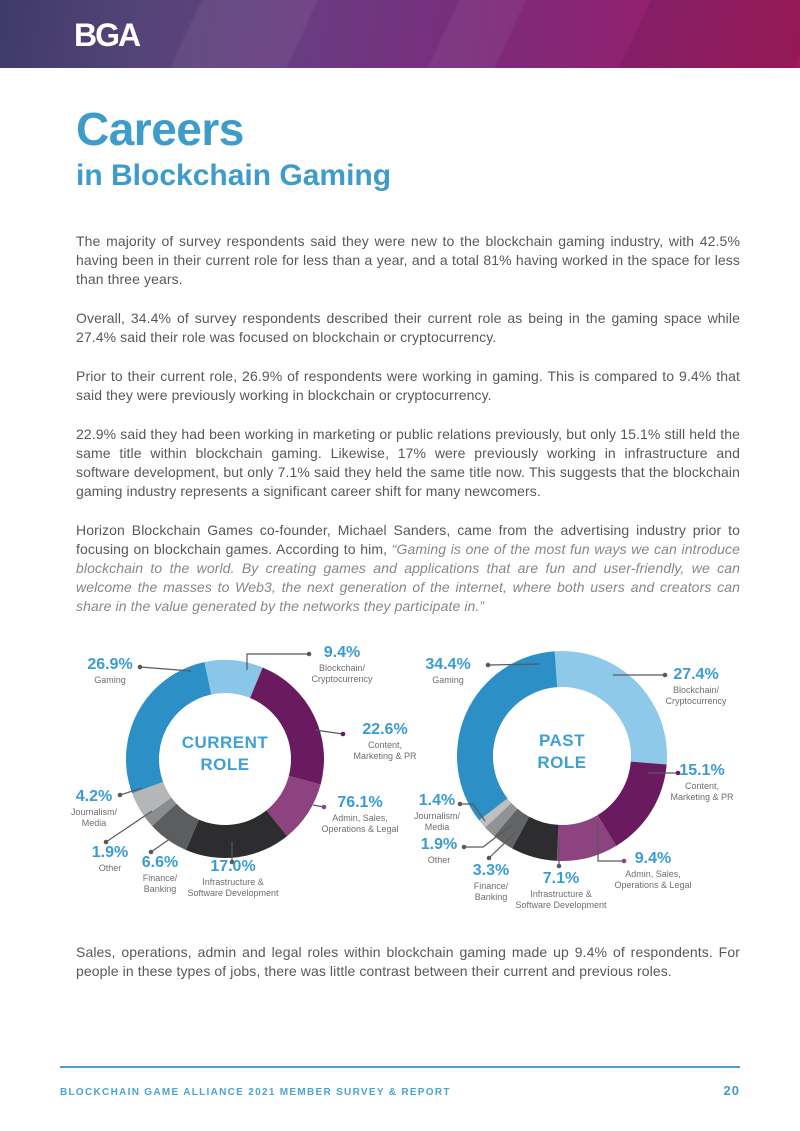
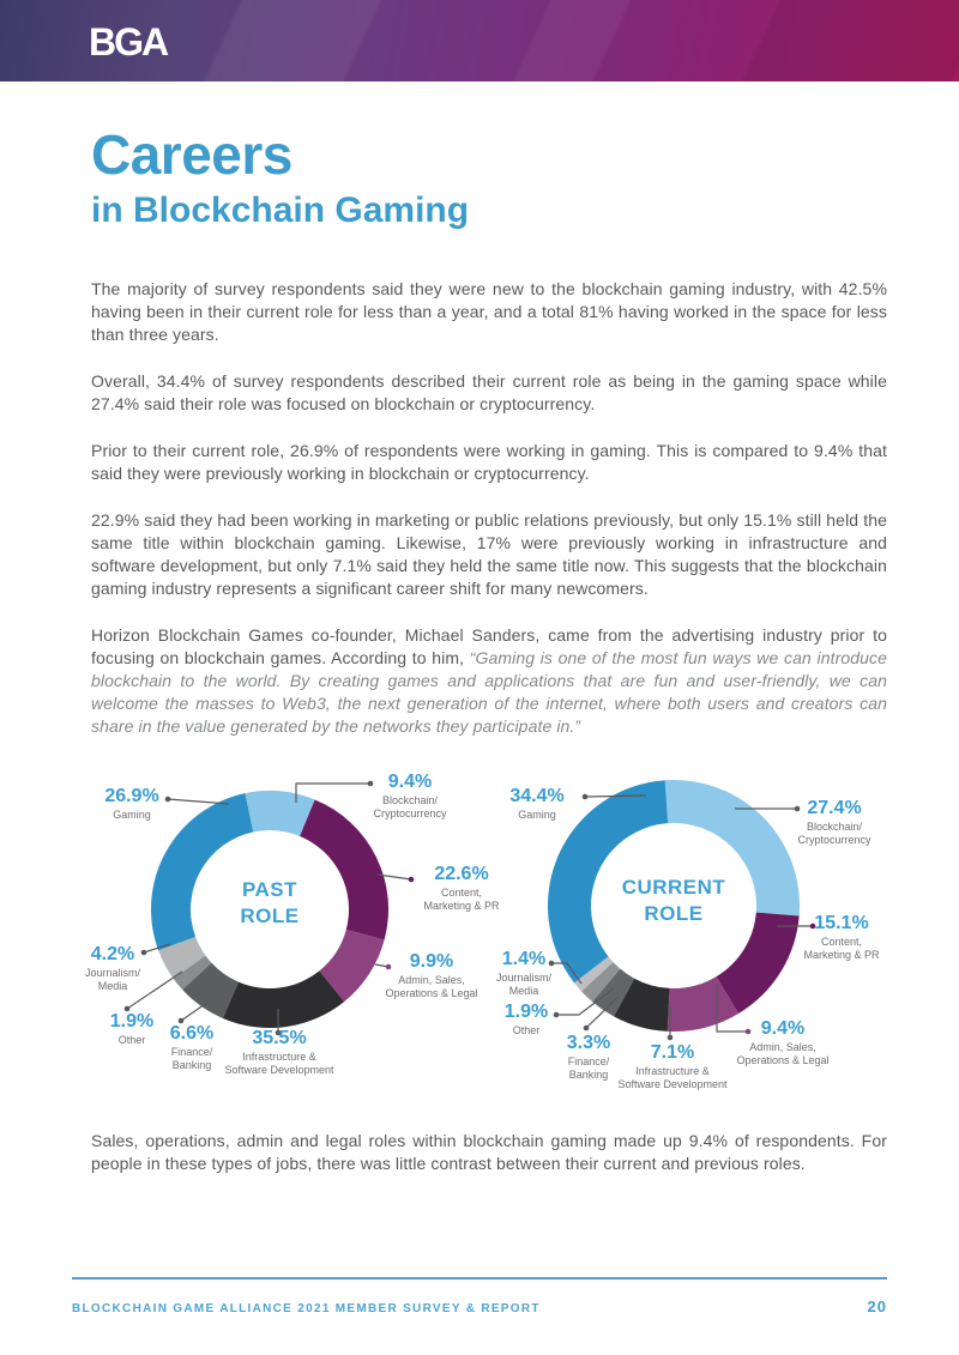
  BGA
  Careers
  in Blockchain Gaming
  The majority of survey respondents said they were new to the blockchain gaming industry, with 42.5% having been in their current role for less than a year, and a total 81% having worked in the space for less than three years.
  Overall, 34.4% of survey respondents described their current role as being in the gaming space while 27.4% said their role was focused on blockchain or cryptocurrency.
  Prior to their current role, 26.9% of respondents were working in gaming. This is compared to 9.4% that said they were previously working in blockchain or cryptocurrency.
  22.9% said they had been working in marketing or public relations previously, but only 15.1% still held the same title within blockchain gaming. Likewise, 17% were previously working in infrastructure and software development, but only 7.1% said they held the same title now. This suggests that the blockchain gaming industry represents a significant career shift for many newcomers.
  Horizon Blockchain Games co-founder, Michael Sanders, came from the advertising industry prior to focusing on blockchain games. According to him, “Gaming is one of the most fun ways we can introduce blockchain to the world. By creating games and applications that are fun and user-friendly, we can welcome the masses to Web3, the next generation of the internet, where both users and creators can share in the value generated by the networks they participate in.”
- CURRENT
+ PAST
  ROLE
- PAST
+ CURRENT
  ROLE
  26.9%
  Gaming
  9.4%
  Blockchain/
  Cryptocurrency
  22.6%
  Content,
  Marketing & PR
- 76.1%
+ 9.9%
  Admin, Sales,
  Operations & Legal
- 17.0%
+ 35.5%
  Infrastructure &
  Software Development
  6.6%
  Finance/
  Banking
  1.9%
  Other
  4.2%
  Journalism/
  Media
  34.4%
  Gaming
  27.4%
  Blockchain/
  Cryptocurrency
  15.1%
  Content,
  Marketing & PR
  9.4%
  Admin, Sales,
  Operations & Legal
  7.1%
  Infrastructure &
  Software Development
  3.3%
  Finance/
  Banking
  1.9%
  Other
  1.4%
  Journalism/
  Media
  Sales, operations, admin and legal roles within blockchain gaming made up 9.4% of respondents. For people in these types of jobs, there was little contrast between their current and previous roles.
  BLOCKCHAIN GAME ALLIANCE 2021 MEMBER SURVEY & REPORT
  20
